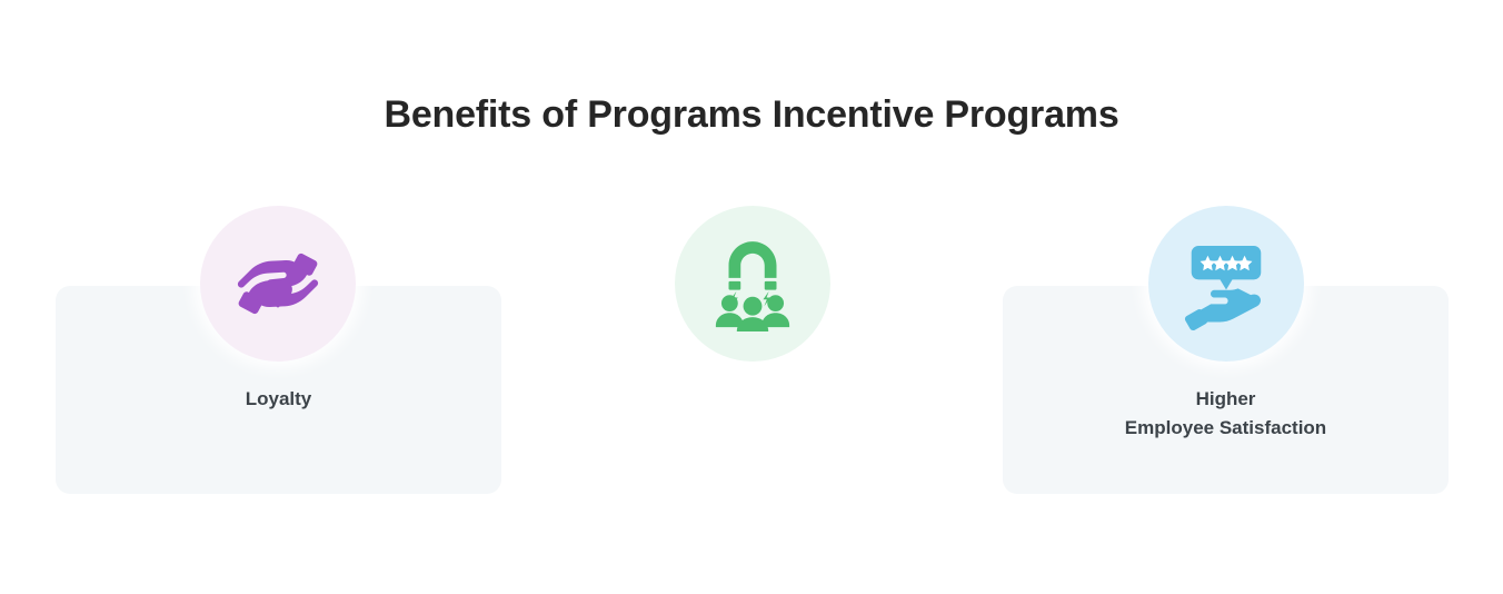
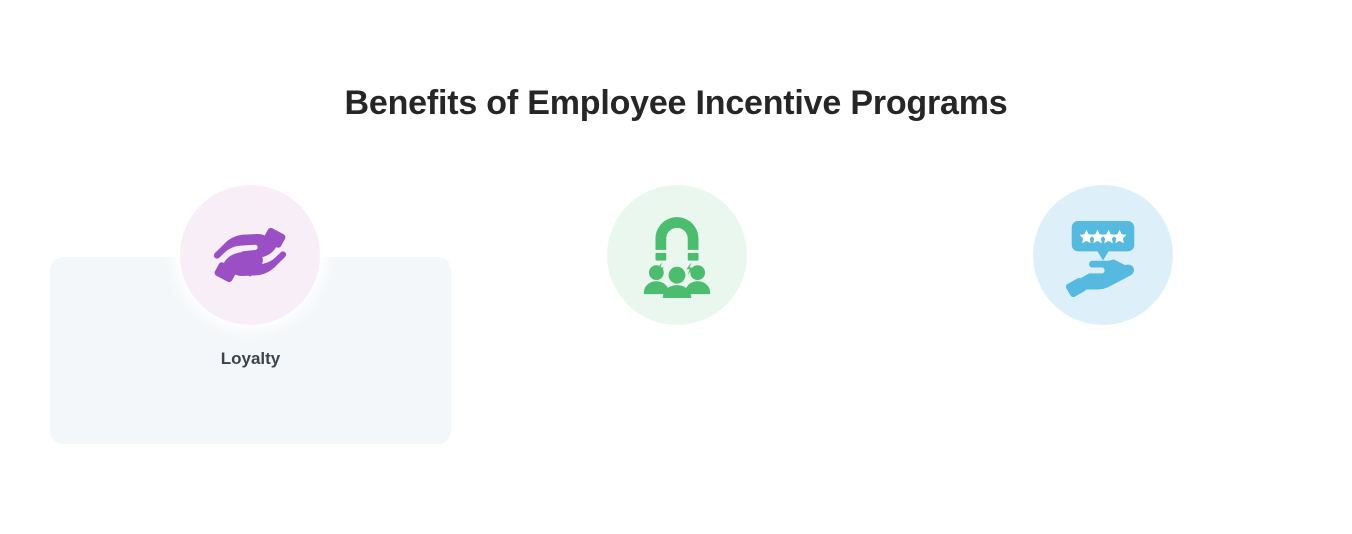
- Benefits of Programs Incentive Programs
+ Benefits of Employee Incentive Programs
  Loyalty
- Higher
- Employee Satisfaction
